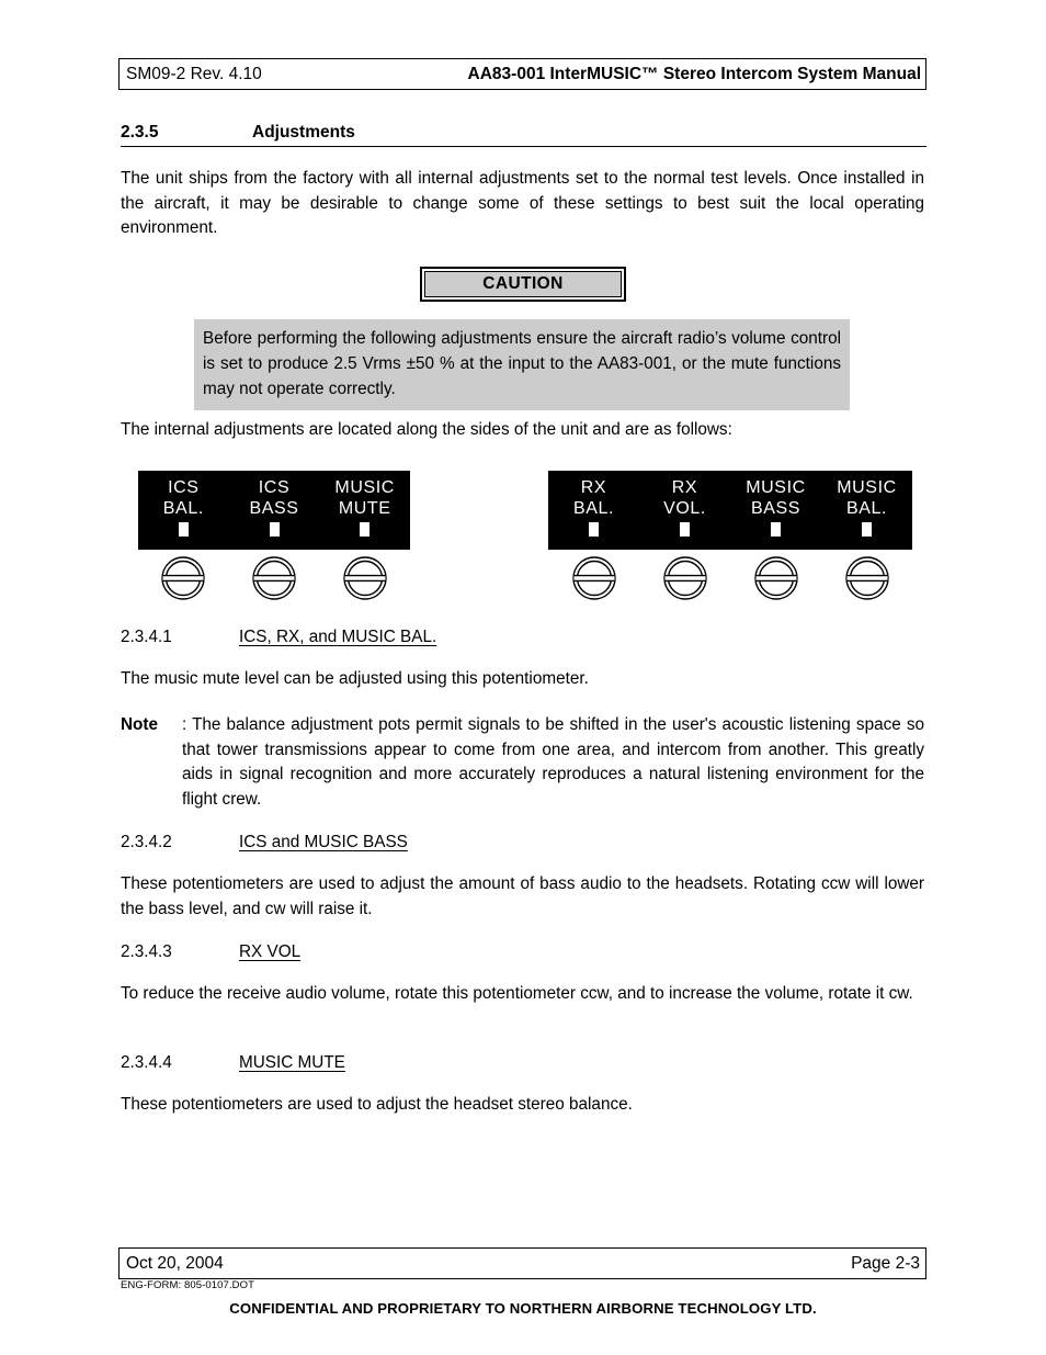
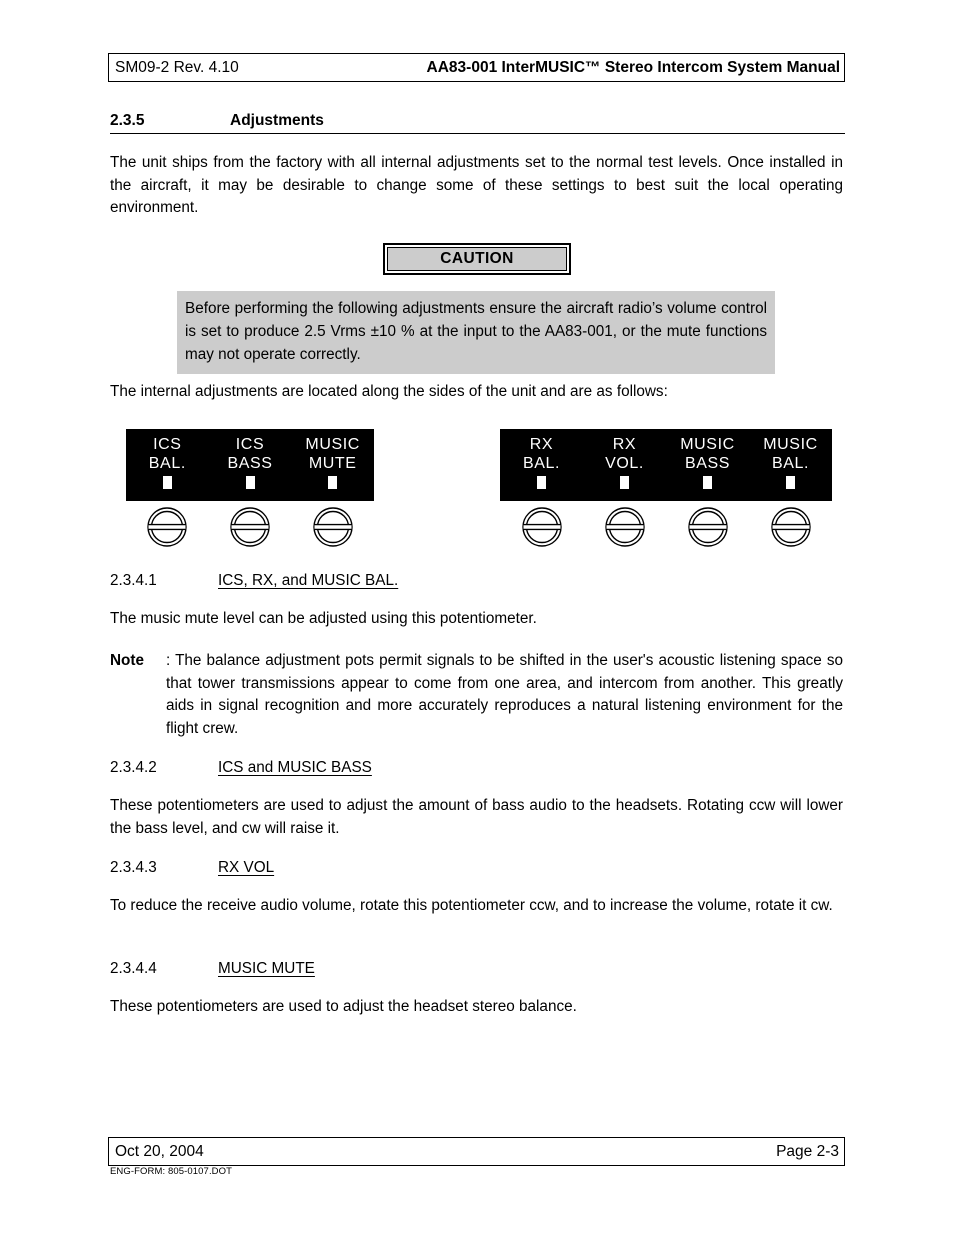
  SM09-2 Rev. 4.10
  AA83-001 InterMUSIC™ Stereo Intercom System Manual
  2.3.5 Adjustments
  The unit ships from the factory with all internal adjustments set to the normal test levels. Once installed in the aircraft, it may be desirable to change some of these settings to best suit the local operating environment.
  CAUTION
- Before performing the following adjustments ensure the aircraft radio’s volume control is set to produce 2.5 Vrms ±50 % at the input to the AA83-001, or the mute functions may not operate correctly.
+ Before performing the following adjustments ensure the aircraft radio’s volume control is set to produce 2.5 Vrms ±10 % at the input to the AA83-001, or the mute functions may not operate correctly.
  The internal adjustments are located along the sides of the unit and are as follows:
  ICS
  BAL.
  ICS
  BASS
  MUSIC
  MUTE
  RX
  BAL.
  RX
  VOL.
  MUSIC
  BASS
  MUSIC
  BAL.
  2.3.4.1 ICS, RX, and MUSIC BAL.
  The music mute level can be adjusted using this potentiometer.
  Note
  : The balance adjustment pots permit signals to be shifted in the user's acoustic listening space so that tower transmissions appear to come from one area, and intercom from another. This greatly aids in signal recognition and more accurately reproduces a natural listening environment for the flight crew.
  2.3.4.2 ICS and MUSIC BASS
  These potentiometers are used to adjust the amount of bass audio to the headsets. Rotating ccw will lower the bass level, and cw will raise it.
  2.3.4.3 RX VOL
  To reduce the receive audio volume, rotate this potentiometer ccw, and to increase the volume, rotate it cw.
  2.3.4.4 MUSIC MUTE
  These potentiometers are used to adjust the headset stereo balance.
  Oct 20, 2004
  Page 2-3
  ENG-FORM: 805-0107.DOT
- CONFIDENTIAL AND PROPRIETARY TO NORTHERN AIRBORNE TECHNOLOGY LTD.
